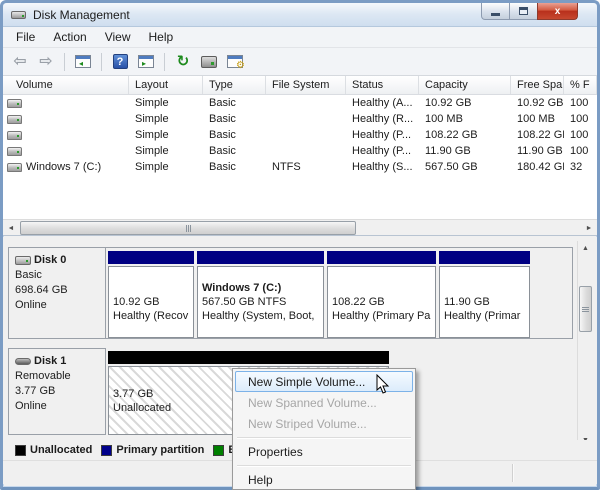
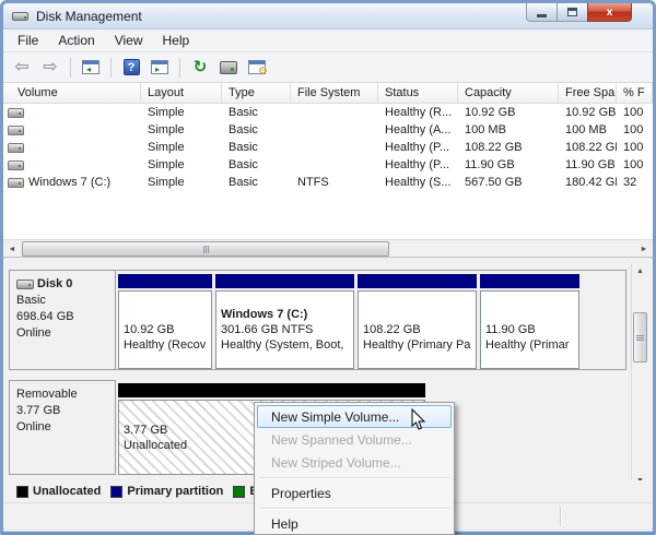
  Disk Management
  x
  File
  Action
  View
  Help
  ⇦
  ⇨
  ◂
  ?
  ▸
  ↻
  ⚙
  Volume
  Layout
  Type
  File System
  Status
  Capacity
  Free Spa.
  % F
  Simple
  Basic
- Healthy (A...
+ Healthy (R...
  10.92 GB
  10.92 GB
  100
  Simple
  Basic
- Healthy (R...
+ Healthy (A...
  100 MB
  100 MB
  100
  Simple
  Basic
  Healthy (P...
  108.22 GB
  108.22 G
  100
  Simple
  Basic
  Healthy (P...
  11.90 GB
  11.90 GB
  100
  Windows 7 (C:)
  Simple
  Basic
  NTFS
  Healthy (S...
  567.50 GB
  180.42 G
  32
  Disk 0
  Basic
  698.64 GB
  Online
  10.92 GB
  Healthy (Recov
  Windows 7 (C:)
- 567.50 GB NTFS
+ 301.66 GB NTFS
  Healthy (System, Boot,
  108.22 GB
  Healthy (Primary Pa
  11.90 GB
  Healthy (Primar
- Disk 1
  Removable
  3.77 GB
  Online
  3.77 GB
  Unallocated
  Unallocated
  Primary partition
  New Simple Volume...
  New Spanned Volume...
  New Striped Volume...
  Properties
  Help
